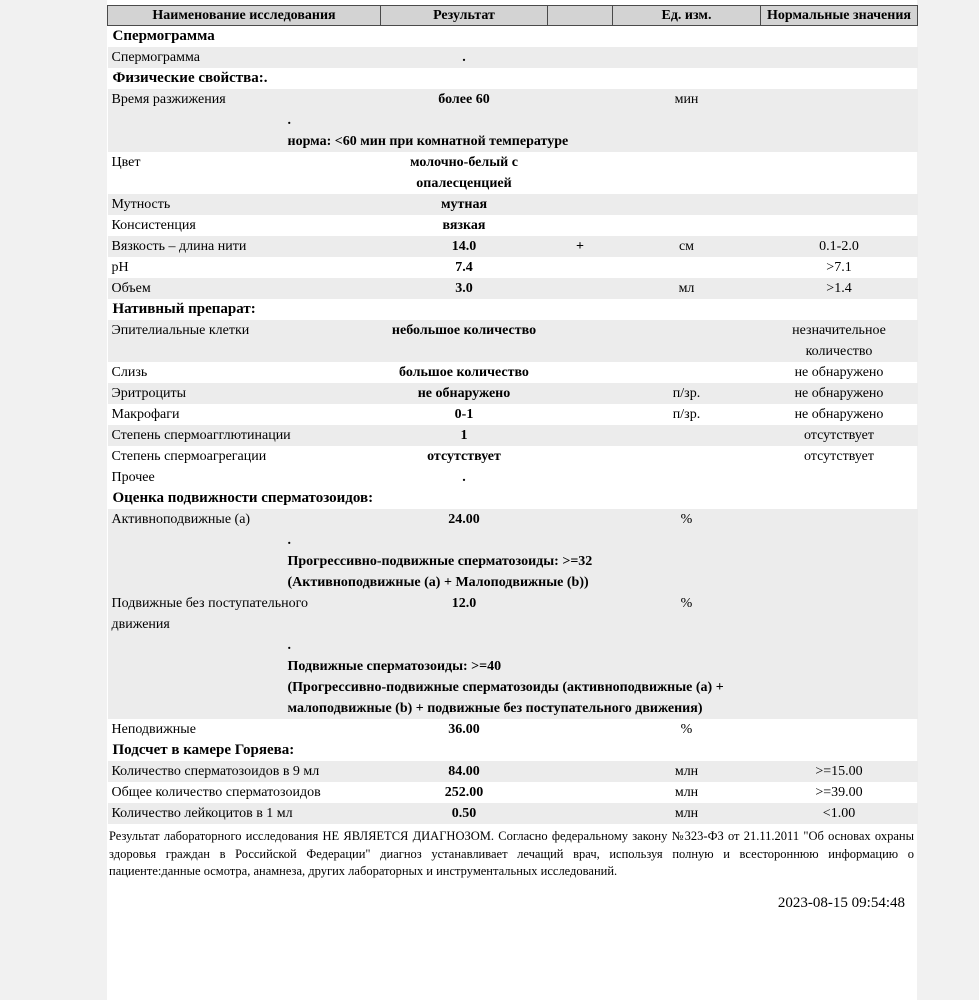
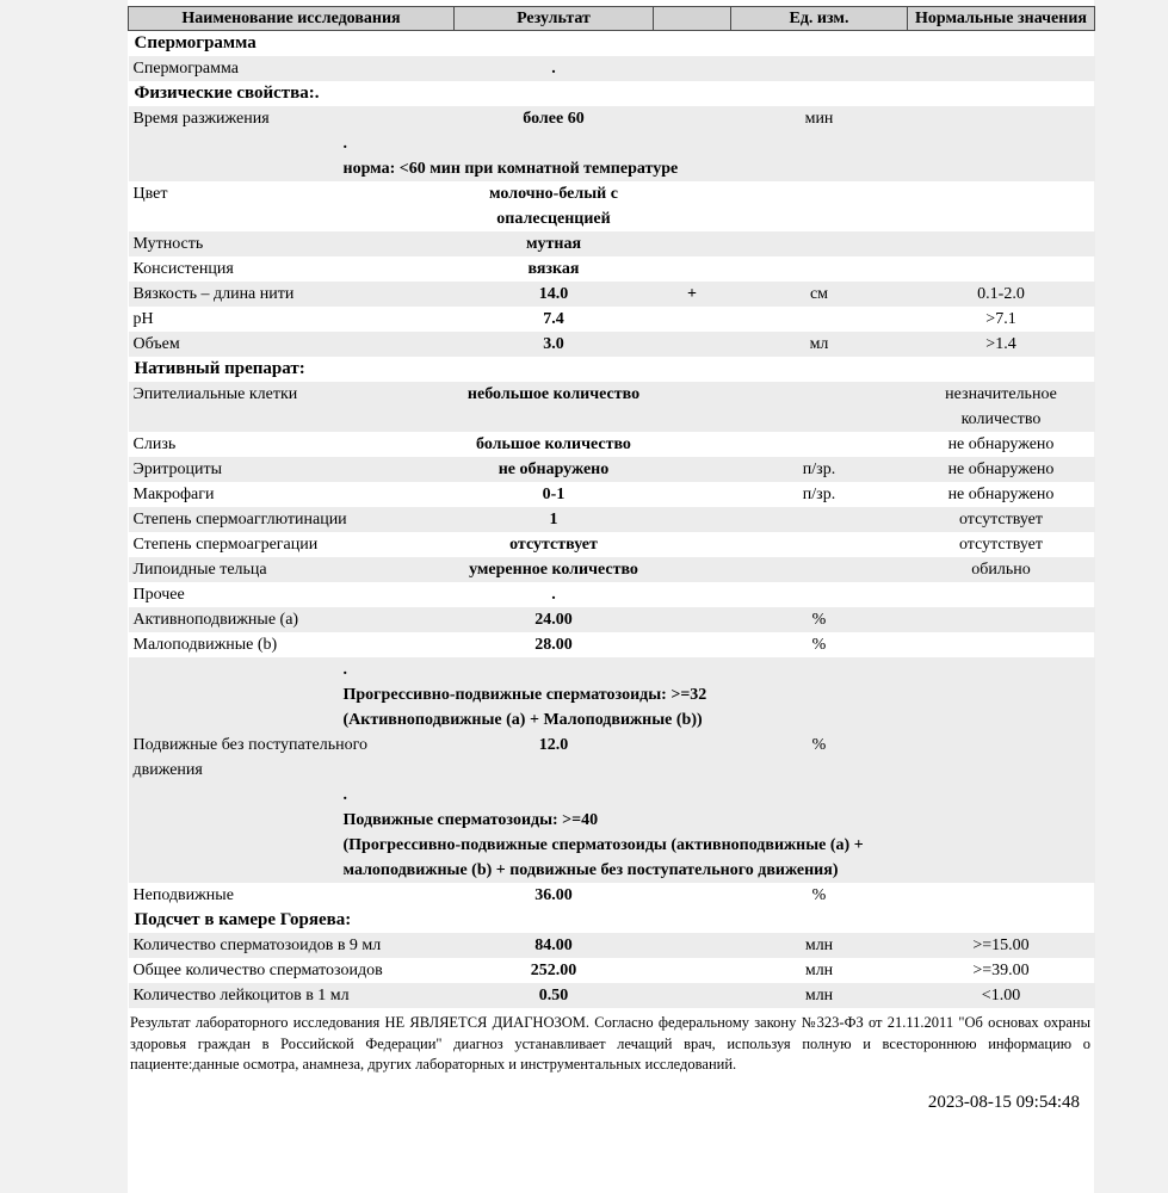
  Наименование исследования	Результат		Ед. изм.	Нормальные значения
  Спермограмма
  Спермограмма	.
  Физические свойства:.
  Время разжижения	более 60		мин
  .норма: <60 мин при комнатной температуре
  Цвет	молочно-белый с опалесценцией
  Мутность	мутная
  Консистенция	вязкая
  Вязкость – длина нити	14.0	+	см	0.1-2.0
  pH	7.4			>7.1
  Объем	3.0		мл	>1.4
  Нативный препарат:
  Эпителиальные клетки	небольшое количество			незначительное количество
  Слизь	большое количество			не обнаружено
  Эритроциты	не обнаружено		п/зр.	не обнаружено
  Макрофаги	0-1		п/зр.	не обнаружено
  Степень спермоагглютинации	1			отсутствует
  Степень спермоагрегации	отсутствует			отсутствует
+ Липоидные тельца	умеренное количество			обильно
  Прочее	.
- Оценка подвижности сперматозоидов:
  Активноподвижные (a)	24.00		%
+ Малоподвижные (b)	28.00		%
  .Прогрессивно-подвижные сперматозоиды: >=32(Активноподвижные (a) + Малоподвижные (b))
  Подвижные без поступательного движения	12.0		%
  .Подвижные сперматозоиды: >=40(Прогрессивно-подвижные сперматозоиды (активноподвижные (a) +малоподвижные (b) + подвижные без поступательного движения)
  Неподвижные	36.00		%
  Подсчет в камере Горяева:
  Количество сперматозоидов в 9 мл	84.00		млн	>=15.00
  Общее количество сперматозоидов	252.00		млн	>=39.00
  Количество лейкоцитов в 1 мл	0.50		млн	<1.00
  Результат лабораторного исследования НЕ ЯВЛЯЕТСЯ ДИАГНОЗОМ. Согласно федеральному закону №323-ФЗ от 21.11.2011 "Об основах охраны здоровья граждан в Российской Федерации" диагноз устанавливает лечащий врач, используя полную и всестороннюю информацию о пациенте:данные осмотра, анамнеза, других лабораторных и инструментальных исследований.
  2023-08-15 09:54:48
